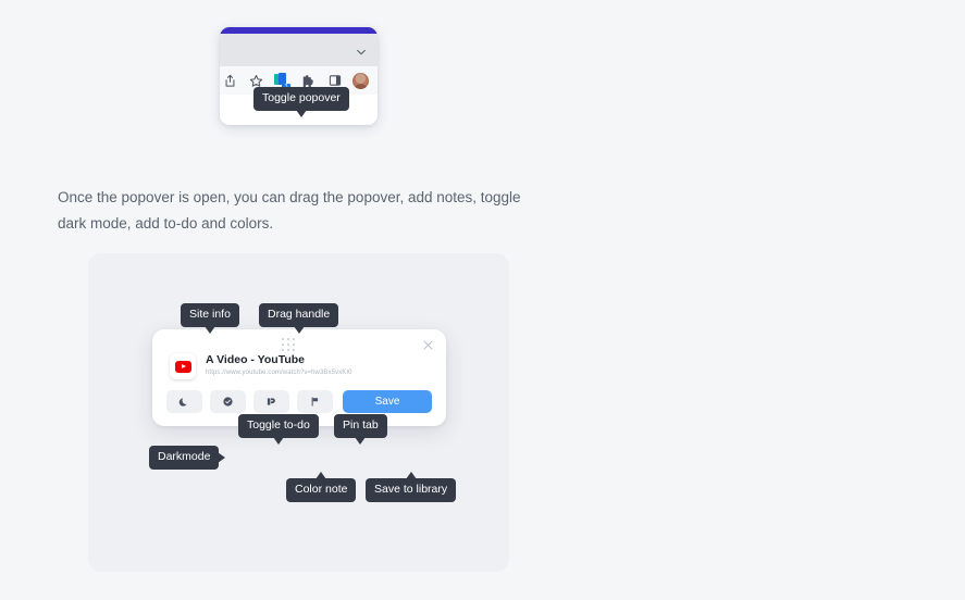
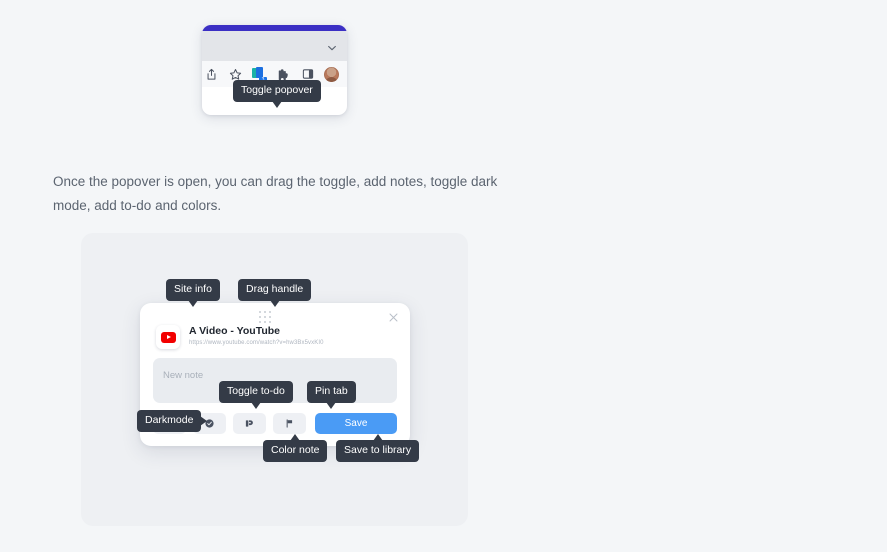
  Toggle popover
- Once the popover is open, you can drag the popover, add notes, toggle dark mode, add to-do and colors.
+ Once the popover is open, you can drag the toggle, add notes, toggle dark mode, add to-do and colors.
  A Video - YouTube
+ New note
  Save
  Site info
  Drag handle
  Toggle to-do
  Pin tab
  Darkmode
  Color note
  Save to library
